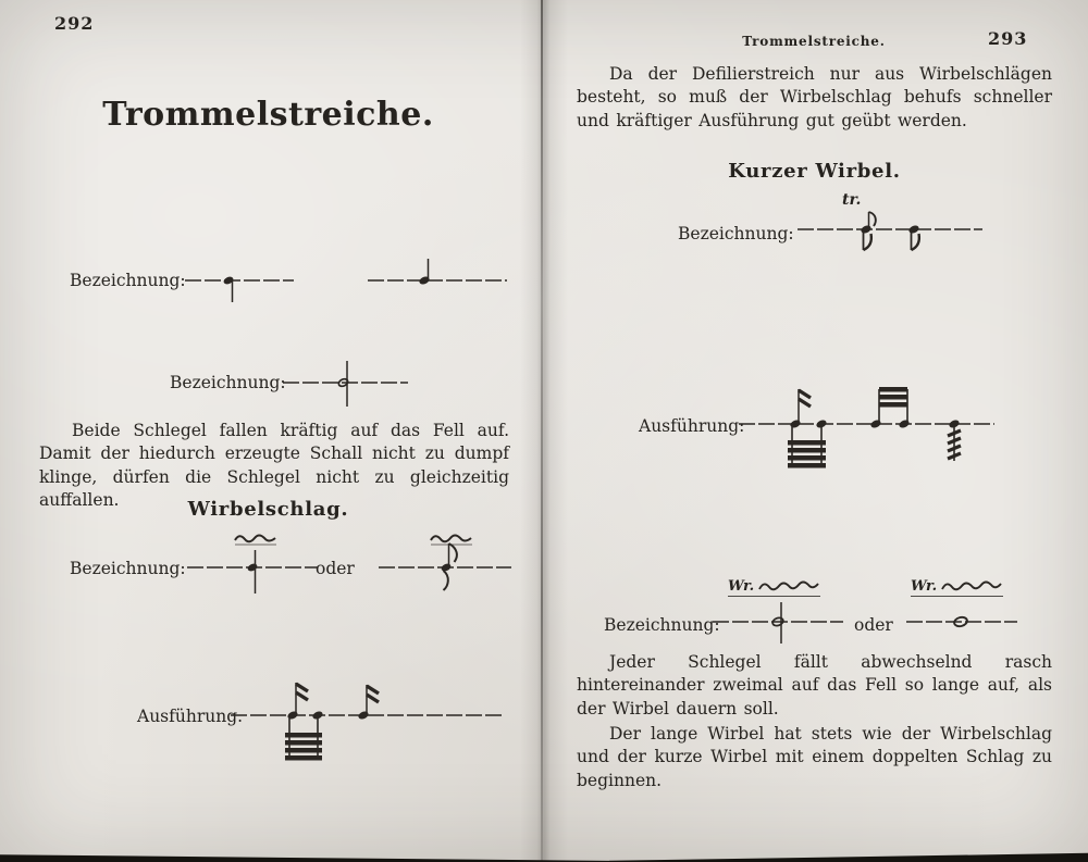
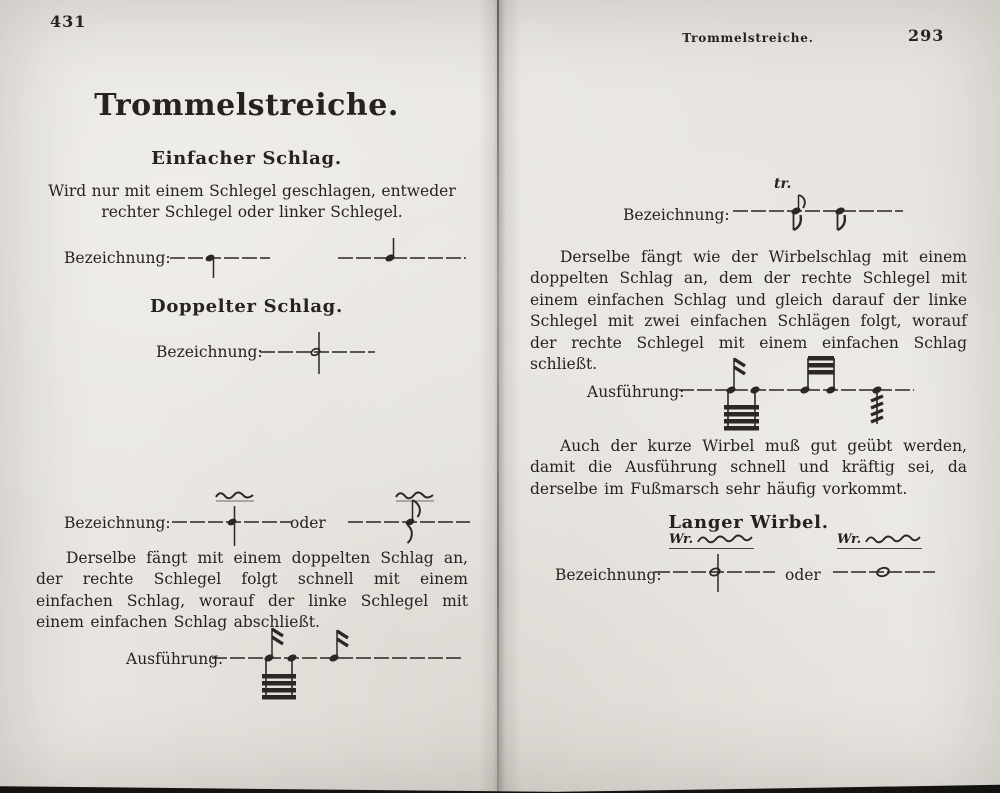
- 292
+ 431
  Trommelstreiche.
+ Einfacher Schlag.
+ Wird nur mit einem Schlegel geschlagen, entweder rechter Schlegel oder linker Schlegel.
  Bezeichnung:
+ Doppelter Schlag.
  Bezeichnung
- Beide Schlegel fallen kräftig auf das Fell auf. Damit der hiedurch erzeugte Schall nicht zu dumpf klinge, dürfen die Schlegel nicht zu gleichzeitig auffallen.
- Wirbelschlag.
  Bezeichnung:
  oder
+ Derselbe fängt mit einem doppelten Schlag an, der rechte Schlegel folgt schnell mit einem einfachen Schlag, worauf der linke Schlegel mit einem einfachen Schlag abschließt.
  Ausführung.
  Trommelstreiche.
  293
- Da der Defilierstreich nur aus Wirbelschlägen besteht, so muß der Wirbelschlag behufs schneller und kräftiger Ausführung gut geübt werden.
- Kurzer Wirbel.
  tr.
  Bezeichnung:
+ Derselbe fängt wie der Wirbelschlag mit einem doppelten Schlag an, dem der rechte Schlegel mit einem einfachen Schlag und gleich darauf der linke Schlegel mit zwei einfachen Schlägen folgt, worauf der rechte Schlegel mit einem einfachen Schlag schließt.
  Ausführung:
+ Auch der kurze Wirbel muß gut geübt werden, damit die Ausführung schnell und kräftig sei, da derselbe im Fußmarsch sehr häufig vorkommt.
+ Langer Wirbel.
  Wr.
  Wr.
  Bezeichnung:
  oder
- Jeder Schlegel fällt abwechselnd rasch hintereinander zweimal auf das Fell so lange auf, als der Wirbel dauern soll.
- Der lange Wirbel hat stets wie der Wirbelschlag und der kurze Wirbel mit einem doppelten Schlag zu beginnen.
